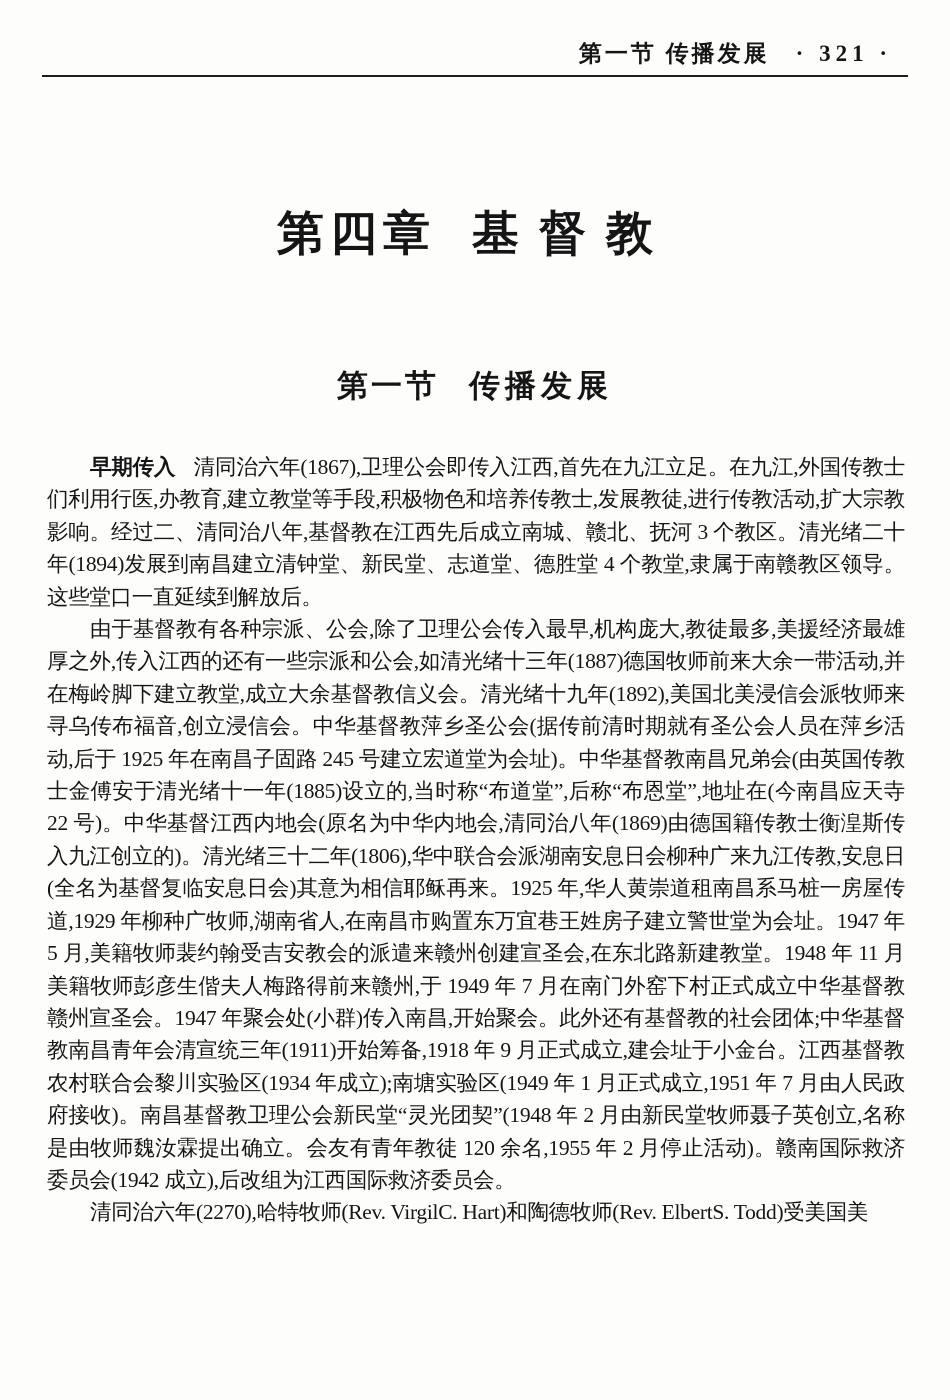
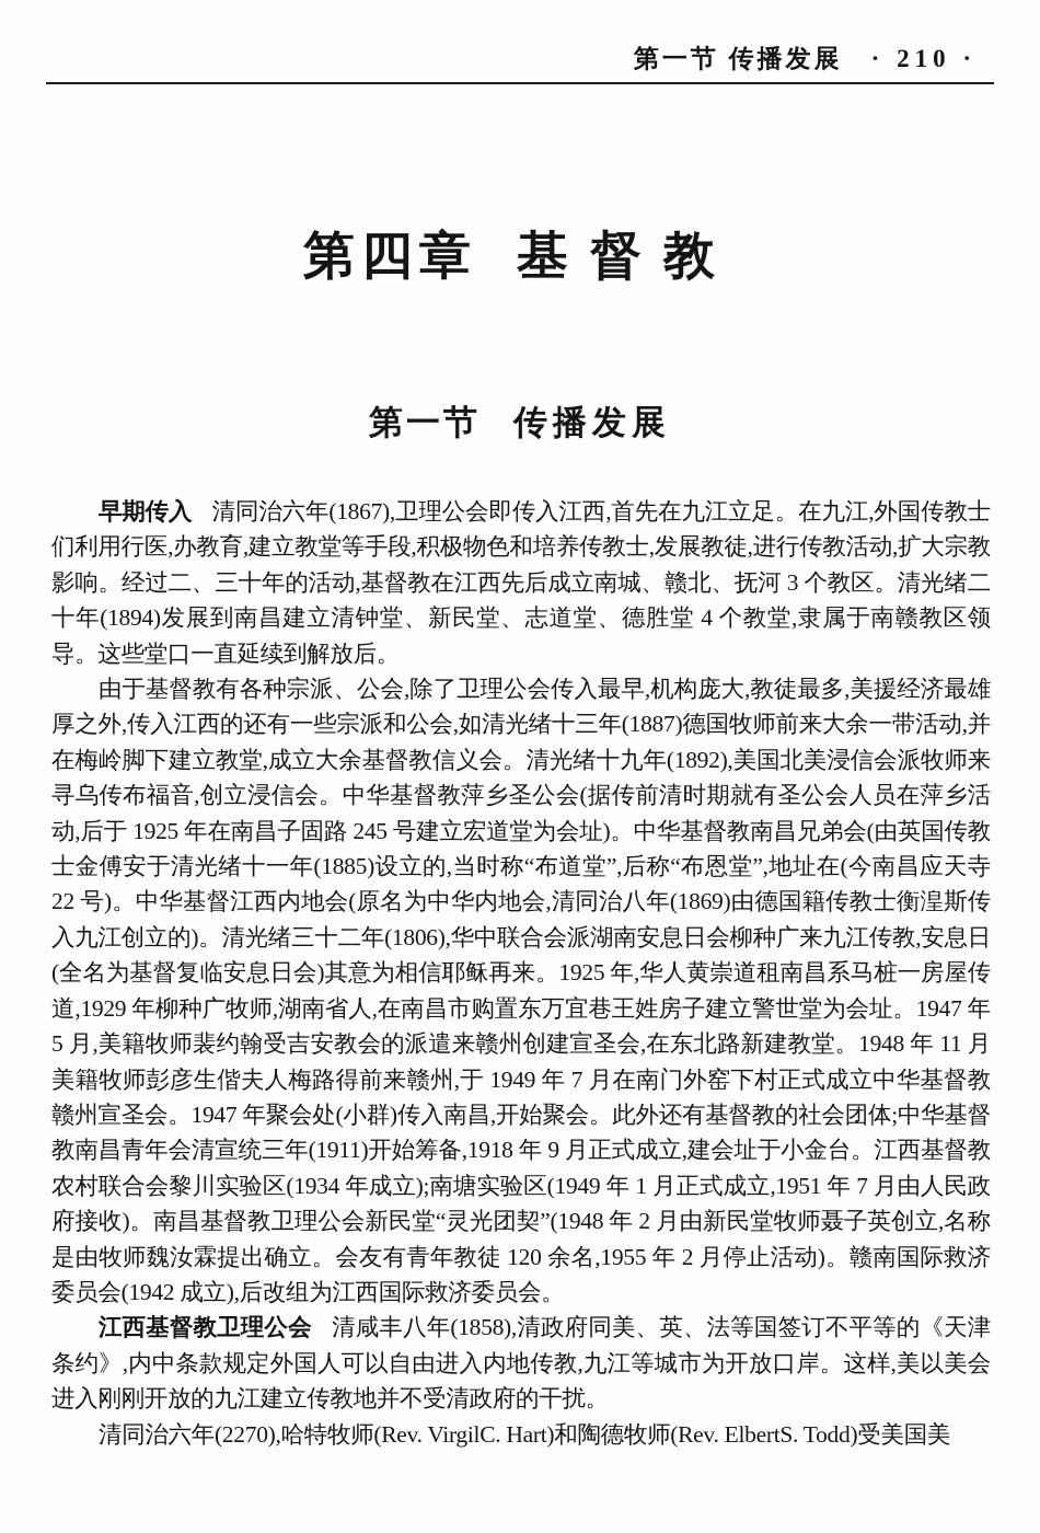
- 第一节 传播发展 · 321 ·
+ 第一节 传播发展 · 210 ·
  第四章 基督教
  第一节 传播发展
- 早期传入 清同治六年(1867),卫理公会即传入江西,首先在九江立足。在九江,外国传教士们利用行医,办教育,建立教堂等手段,积极物色和培养传教士,发展教徒,进行传教活动,扩大宗教影响。经过二、清同治八年,基督教在江西先后成立南城、赣北、抚河 3 个教区。清光绪二十年(1894)发展到南昌建立清钟堂、新民堂、志道堂、德胜堂 4 个教堂,隶属于南赣教区领导。这些堂口一直延续到解放后。
+ 早期传入 清同治六年(1867),卫理公会即传入江西,首先在九江立足。在九江,外国传教士们利用行医,办教育,建立教堂等手段,积极物色和培养传教士,发展教徒,进行传教活动,扩大宗教影响。经过二、三十年的活动,基督教在江西先后成立南城、赣北、抚河 3 个教区。清光绪二十年(1894)发展到南昌建立清钟堂、新民堂、志道堂、德胜堂 4 个教堂,隶属于南赣教区领导。这些堂口一直延续到解放后。
  由于基督教有各种宗派、公会,除了卫理公会传入最早,机构庞大,教徒最多,美援经济最雄厚之外,传入江西的还有一些宗派和公会,如清光绪十三年(1887)德国牧师前来大余一带活动,并在梅岭脚下建立教堂,成立大余基督教信义会。清光绪十九年(1892),美国北美浸信会派牧师来寻乌传布福音,创立浸信会。中华基督教萍乡圣公会(据传前清时期就有圣公会人员在萍乡活动,后于 1925 年在南昌子固路 245 号建立宏道堂为会址)。中华基督教南昌兄弟会(由英国传教士金傅安于清光绪十一年(1885)设立的,当时称“布道堂”,后称“布恩堂”,地址在(今南昌应天寺 22 号)。中华基督江西内地会(原名为中华内地会,清同治八年(1869)由德国籍传教士衡湟斯传入九江创立的)。清光绪三十二年(1806),华中联合会派湖南安息日会柳种广来九江传教,安息日(全名为基督复临安息日会)其意为相信耶稣再来。1925 年,华人黄崇道租南昌系马桩一房屋传道,1929 年柳种广牧师,湖南省人,在南昌市购置东万宜巷王姓房子建立警世堂为会址。1947 年 5 月,美籍牧师裴约翰受吉安教会的派遣来赣州创建宣圣会,在东北路新建教堂。1948 年 11 月美籍牧师彭彦生偕夫人梅路得前来赣州,于 1949 年 7 月在南门外窑下村正式成立中华基督教赣州宣圣会。1947 年聚会处(小群)传入南昌,开始聚会。此外还有基督教的社会团体;中华基督教南昌青年会清宣统三年(1911)开始筹备,1918 年 9 月正式成立,建会址于小金台。江西基督教农村联合会黎川实验区(1934 年成立);南塘实验区(1949 年 1 月正式成立,1951 年 7 月由人民政府接收)。南昌基督教卫理公会新民堂“灵光团契”(1948 年 2 月由新民堂牧师聂子英创立,名称是由牧师魏汝霖提出确立。会友有青年教徒 120 余名,1955 年 2 月停止活动)。赣南国际救济委员会(1942 成立),后改组为江西国际救济委员会。
+ 江西基督教卫理公会 清咸丰八年(1858),清政府同美、英、法等国签订不平等的《天津条约》,内中条款规定外国人可以自由进入内地传教,九江等城市为开放口岸。这样,美以美会进入刚刚开放的九江建立传教地并不受清政府的干扰。
  清同治六年(2270),哈特牧师(Rev. VirgilC. Hart)和陶德牧师(Rev. ElbertS. Todd)受美国美
